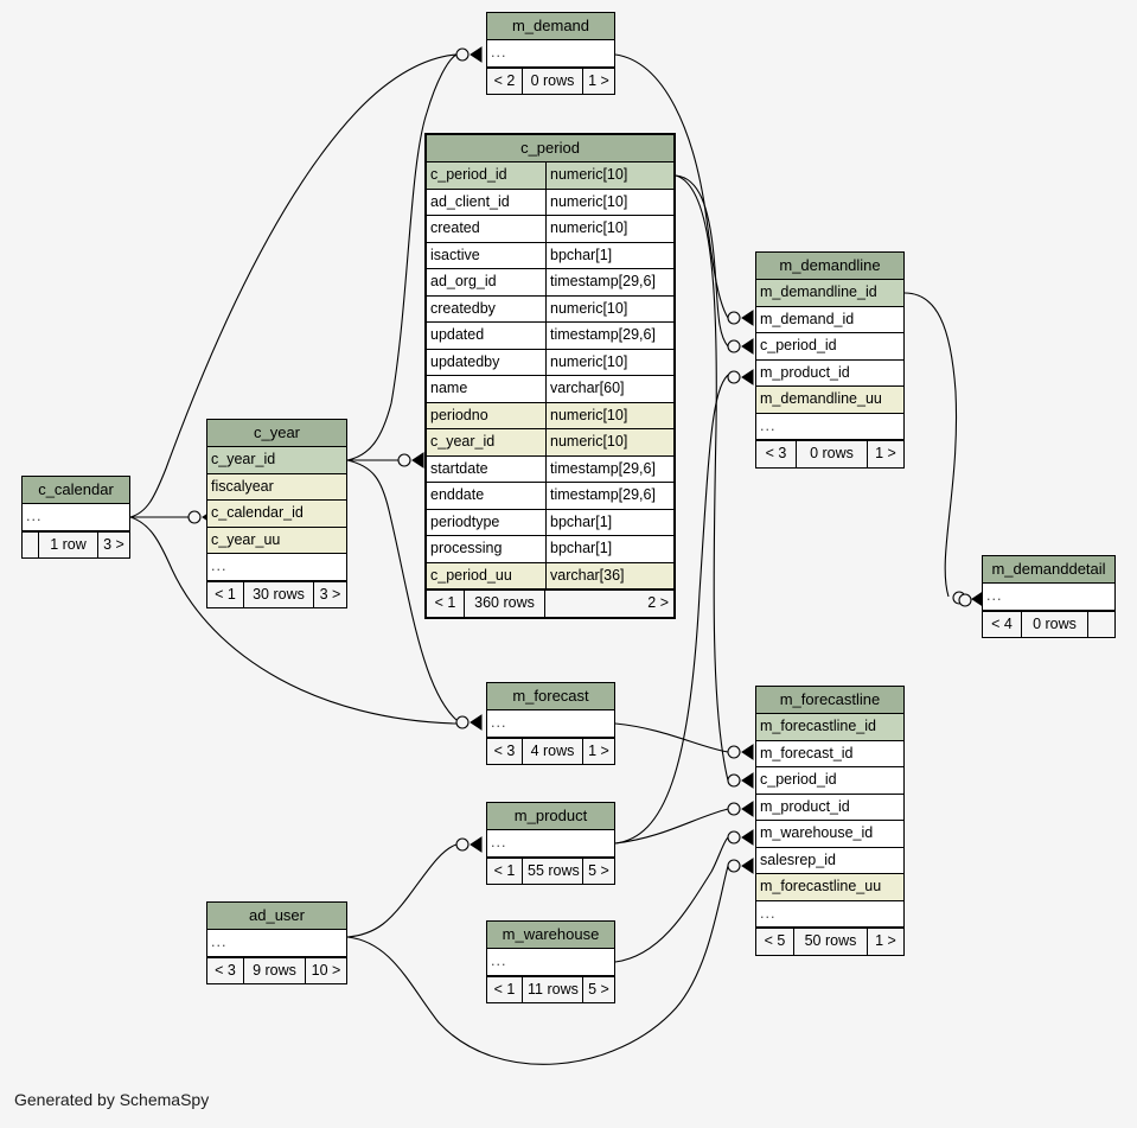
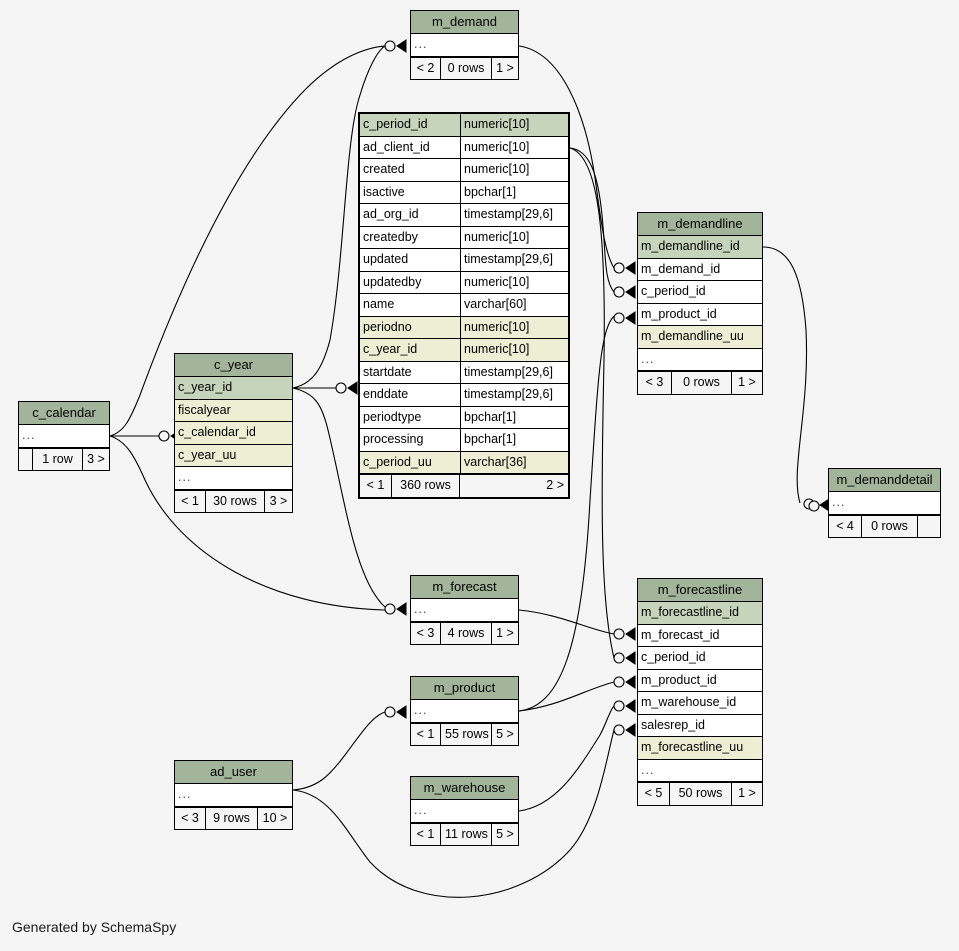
  m_demand
  ...
  < 2
  0 rows
  1 >
- c_period
  c_period_id
  numeric[10]
  ad_client_id
  numeric[10]
  created
  numeric[10]
  isactive
  bpchar[1]
  ad_org_id
  timestamp[29,6]
  createdby
  numeric[10]
  updated
  timestamp[29,6]
  updatedby
  numeric[10]
  name
  varchar[60]
  periodno
  numeric[10]
  c_year_id
  numeric[10]
  startdate
  timestamp[29,6]
  enddate
  timestamp[29,6]
  periodtype
  bpchar[1]
  processing
  bpchar[1]
  c_period_uu
  varchar[36]
  < 1
  360 rows
  2 >
  m_demandline
  m_demandline_id
  m_demand_id
  c_period_id
  m_product_id
  m_demandline_uu
  ...
  < 3
  0 rows
  1 >
  c_year
  c_year_id
  fiscalyear
  c_calendar_id
  c_year_uu
  ...
  < 1
  30 rows
  3 >
  c_calendar
  ...
  1 row
  3 >
  m_demanddetail
  ...
  < 4
  0 rows
  m_forecast
  ...
  < 3
  4 rows
  1 >
  m_forecastline
  m_forecastline_id
  m_forecast_id
  c_period_id
  m_product_id
  m_warehouse_id
  salesrep_id
  m_forecastline_uu
  ...
  < 5
  50 rows
  1 >
  m_product
  ...
  < 1
  55 rows
  5 >
  ad_user
  ...
  < 3
  9 rows
  10 >
  m_warehouse
  ...
  < 1
  11 rows
  5 >
  Generated by SchemaSpy
